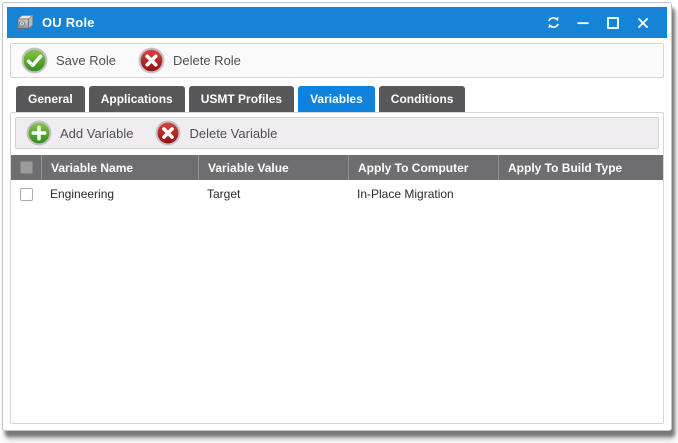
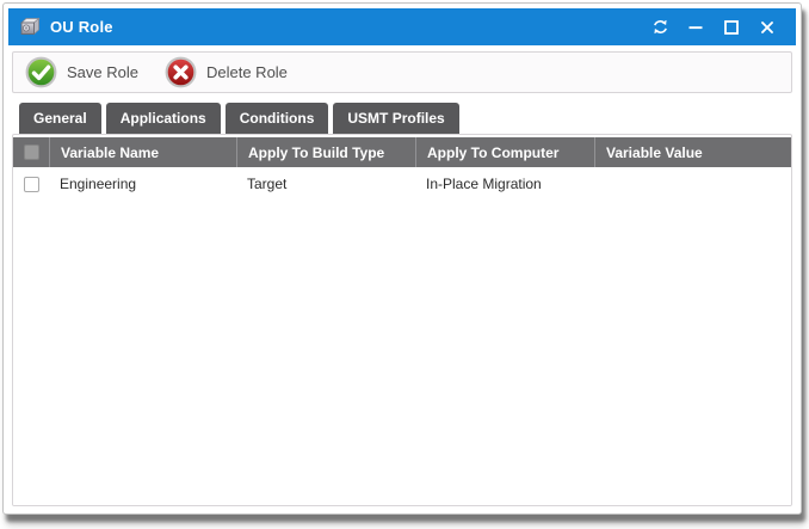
  OU Role
  Save Role
  Delete Role
  General
  Applications
- USMT Profiles
+ Conditions
- Variables
- Conditions
+ USMT Profiles
- Add Variable
- Delete Variable
  Variable Name
- Variable Value
+ Apply To Build Type
  Apply To Computer
- Apply To Build Type
+ Variable Value
  Engineering
  Target
  In-Place Migration
